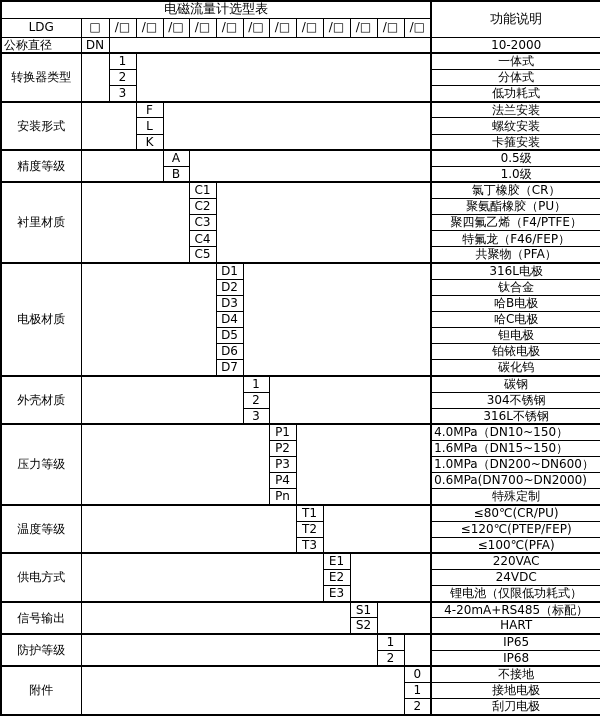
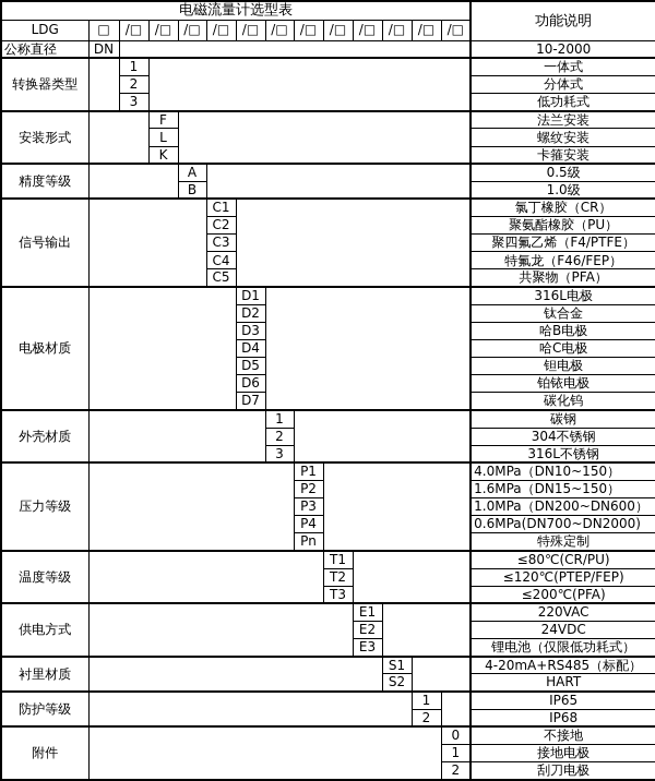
  电磁流量计选型表	功能说明
  LDG	□	/□	/□	/□	/□	/□	/□	/□	/□	/□	/□	/□	/□
  公称直径	DN		10-2000
  转换器类型		1		一体式
  2	分体式
  3	低功耗式
  安装形式		F		法兰安装
  L	螺纹安装
  K	卡箍安装
  精度等级		A		0.5级
  B	1.0级
- 衬里材质		C1		氯丁橡胶（CR）
+ 信号输出		C1		氯丁橡胶（CR）
  C2	聚氨酯橡胶（PU）
  C3	聚四氟乙烯（F4/PTFE）
  C4	特氟龙（F46/FEP）
  C5	共聚物（PFA）
  电极材质		D1		316L电极
  D2	钛合金
  D3	哈B电极
  D4	哈C电极
  D5	钽电极
  D6	铂铱电极
  D7	碳化钨
  外壳材质		1		碳钢
  2	304不锈钢
  3	316L不锈钢
  压力等级		P1		4.0MPa（DN10~150）
  P2	1.6MPa（DN15~150）
  P3	1.0MPa（DN200~DN600）
  P4	0.6MPa(DN700~DN2000)
  Pn	特殊定制
  温度等级		T1		≤80℃(CR/PU)
  T2	≤120℃(PTEP/FEP)
- T3	≤100℃(PFA)
+ T3	≤200℃(PFA)
  供电方式		E1		220VAC
  E2	24VDC
  E3	锂电池（仅限低功耗式）
- 信号输出		S1		4-20mA+RS485（标配）
+ 衬里材质		S1		4-20mA+RS485（标配）
  S2	HART
  防护等级		1		IP65
  2	IP68
  附件		0	不接地
  1	接地电极
  2	刮刀电极
